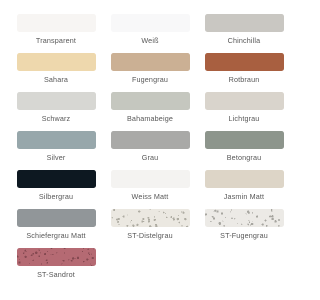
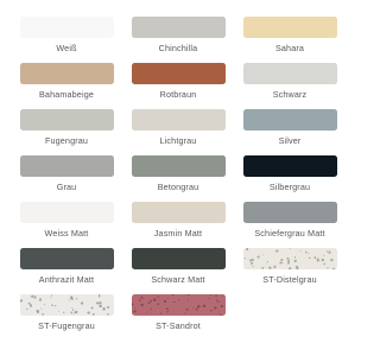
- Transparent
  Weiß
  Chinchilla
  Sahara
- Fugengrau
+ Bahamabeige
  Rotbraun
  Schwarz
- Bahamabeige
+ Fugengrau
  Lichtgrau
  Silver
  Grau
  Betongrau
  Silbergrau
  Weiss Matt
  Jasmin Matt
  Schiefergrau Matt
+ Anthrazit Matt
+ Schwarz Matt
  ST-Distelgrau
  ST-Fugengrau
  ST-Sandrot
